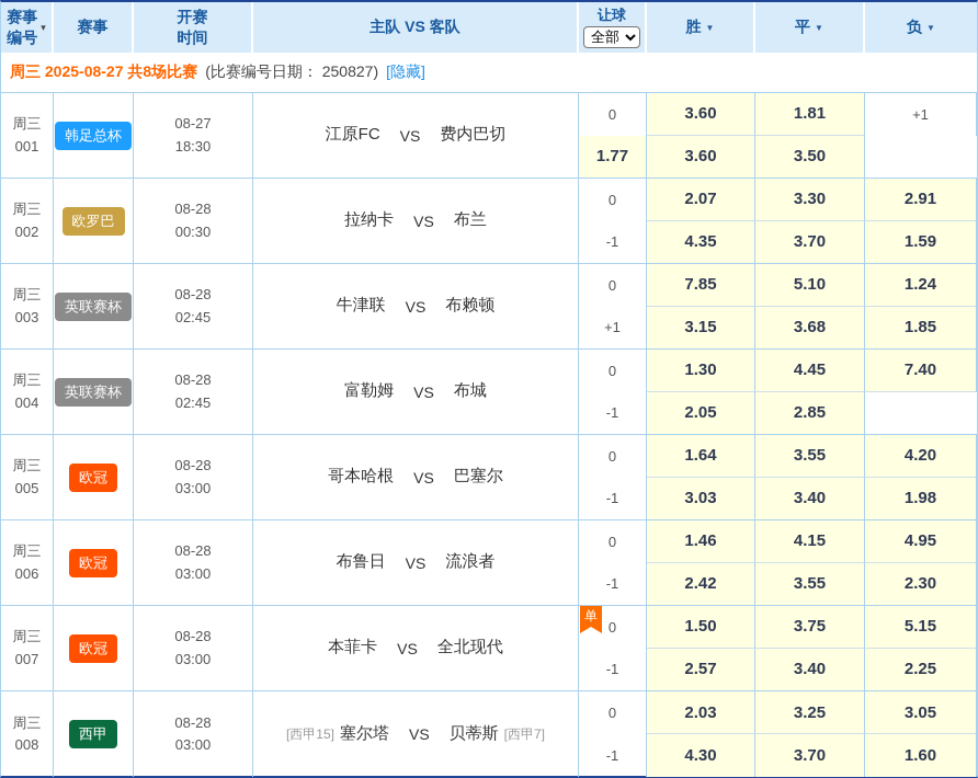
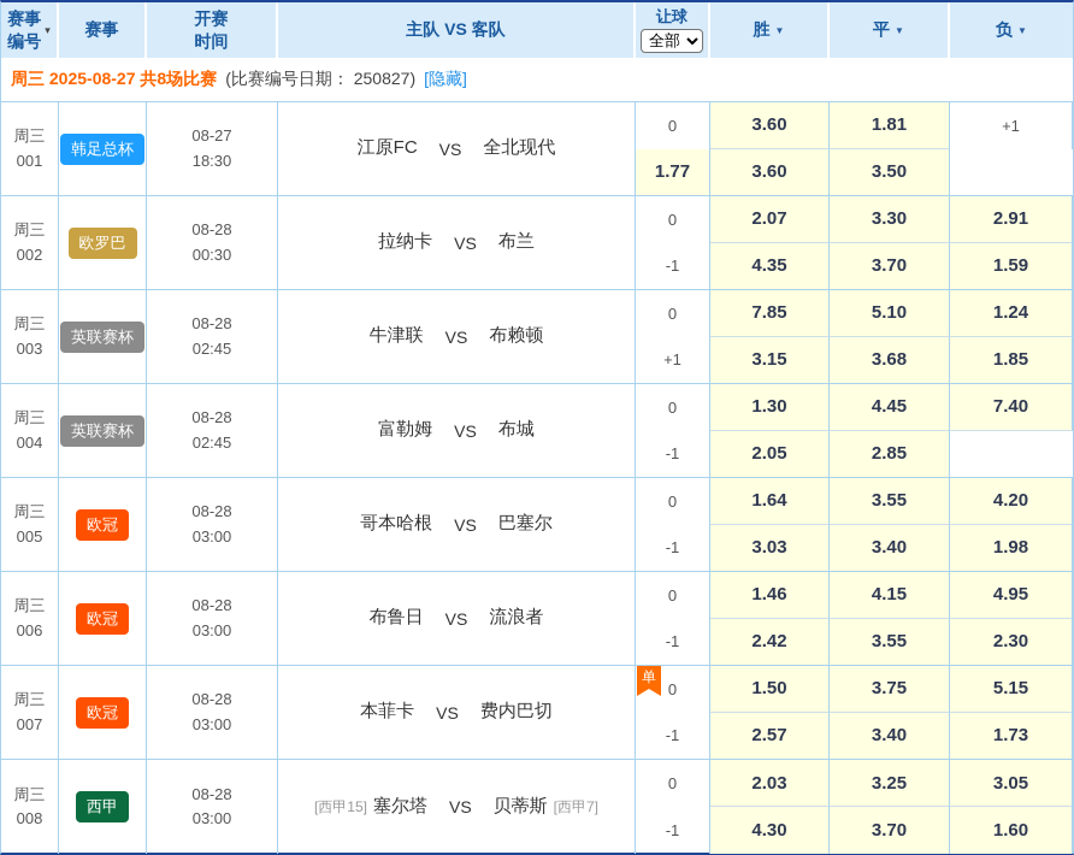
  赛事
  编号
  ▾
  赛事
  开赛
  时间
  主队 VS 客队
  让球
  全部
  胜
  ▼
  平
  ▼
  负
  ▼
  周三 2025-08-27 共8场比赛
  (比赛编号日期： 250827)
  [隐藏]
  周三
  001
  韩足总杯
  08-27
  18:30
  江原FC
  VS
- 费内巴切
+ 全北现代
  0
  3.60
  1.81
  +1
  1.77
  3.60
  3.50
  周三
  002
  欧罗巴
  08-28
  00:30
  拉纳卡
  VS
  布兰
  0
  2.07
  3.30
  2.91
  -1
  4.35
  3.70
  1.59
  周三
  003
  英联赛杯
  08-28
  02:45
  牛津联
  VS
  布赖顿
  0
  7.85
  5.10
  1.24
  +1
  3.15
  3.68
  1.85
  周三
  004
  英联赛杯
  08-28
  02:45
  富勒姆
  VS
  布城
  0
  1.30
  4.45
  7.40
  -1
  2.05
  2.85
  周三
  005
  欧冠
  08-28
  03:00
  哥本哈根
  VS
  巴塞尔
  0
  1.64
  3.55
  4.20
  -1
  3.03
  3.40
  1.98
  周三
  006
  欧冠
  08-28
  03:00
  布鲁日
  VS
  流浪者
  0
  1.46
  4.15
  4.95
  -1
  2.42
  3.55
  2.30
  周三
  007
  欧冠
  08-28
  03:00
  本菲卡
  VS
- 全北现代
+ 费内巴切
  单
  0
  1.50
  3.75
  5.15
  -1
  2.57
  3.40
- 2.25
+ 1.73
  周三
  008
  西甲
  08-28
  03:00
  [西甲15]
  塞尔塔
  VS
  贝蒂斯
  [西甲7]
  0
  2.03
  3.25
  3.05
  -1
  4.30
  3.70
  1.60
